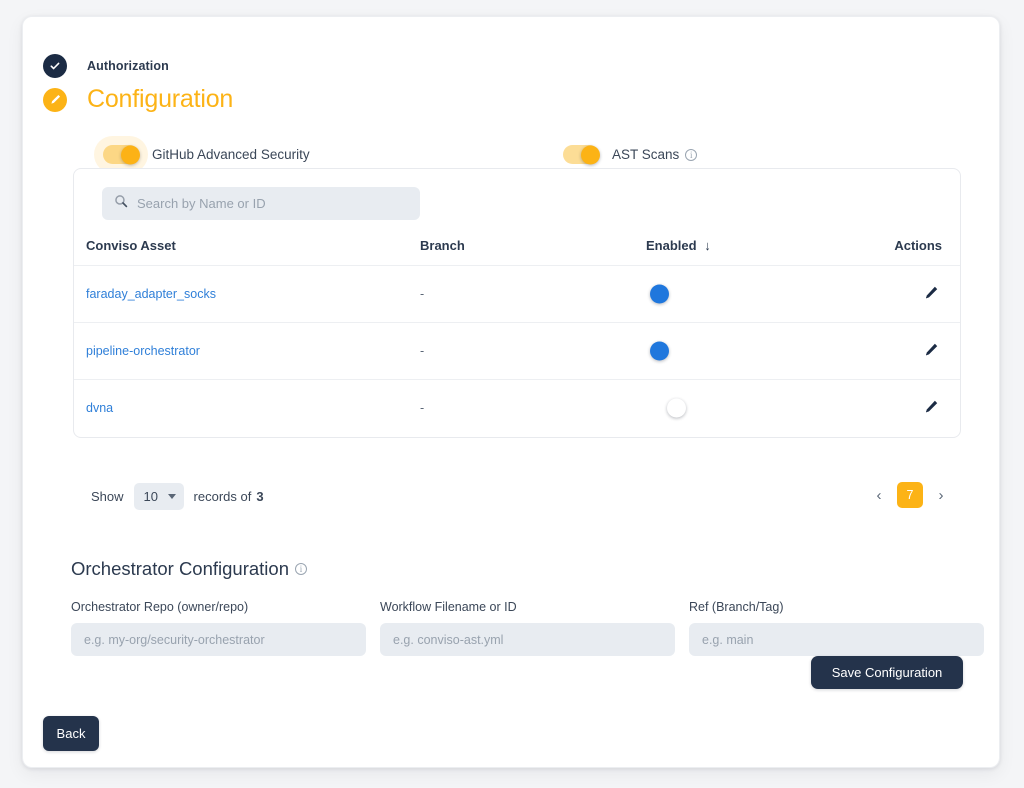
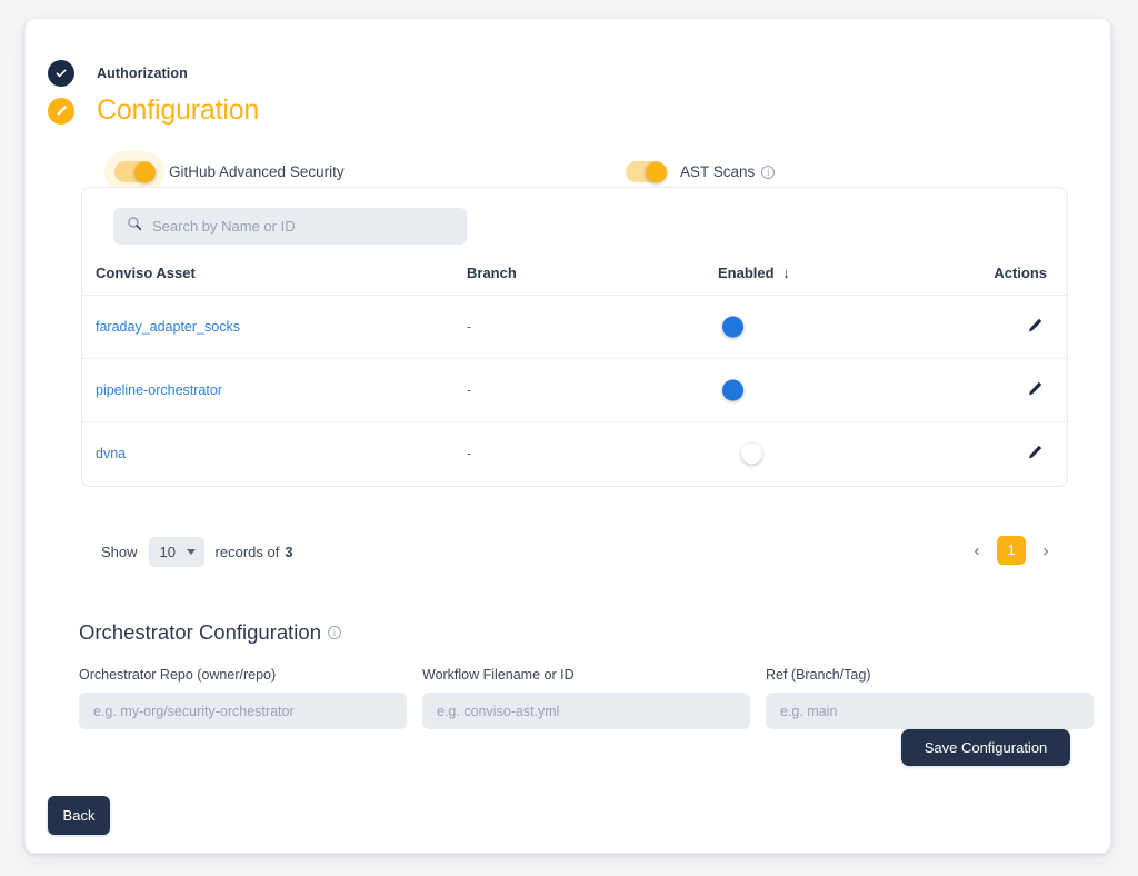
  Authorization
  Configuration
  GitHub Advanced Security
  AST Scans i
  Search by Name or ID
  Conviso Asset	Branch	Enabled ↓	Actions
  faraday_adapter_socks	-
  pipeline-orchestrator	-
  dvna	-
  Show
  10
  records of
  3
  ‹
- 7
+ 1
  ›
  Orchestrator Configuration
  i
  Orchestrator Repo (owner/repo)
  e.g. my-org/security-orchestrator
  Workflow Filename or ID
  e.g. conviso-ast.yml
  Ref (Branch/Tag)
  e.g. main
  Save Configuration
  Back
